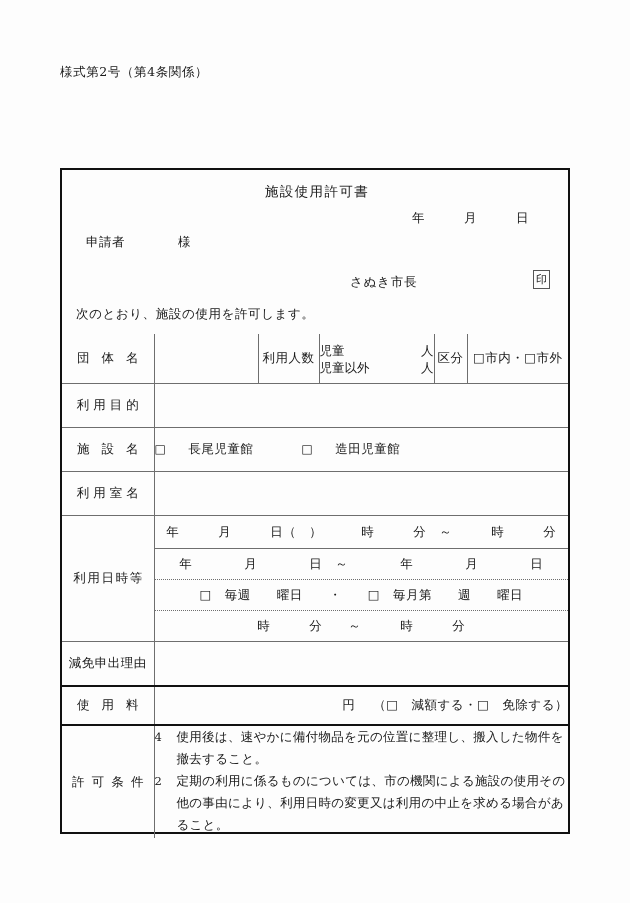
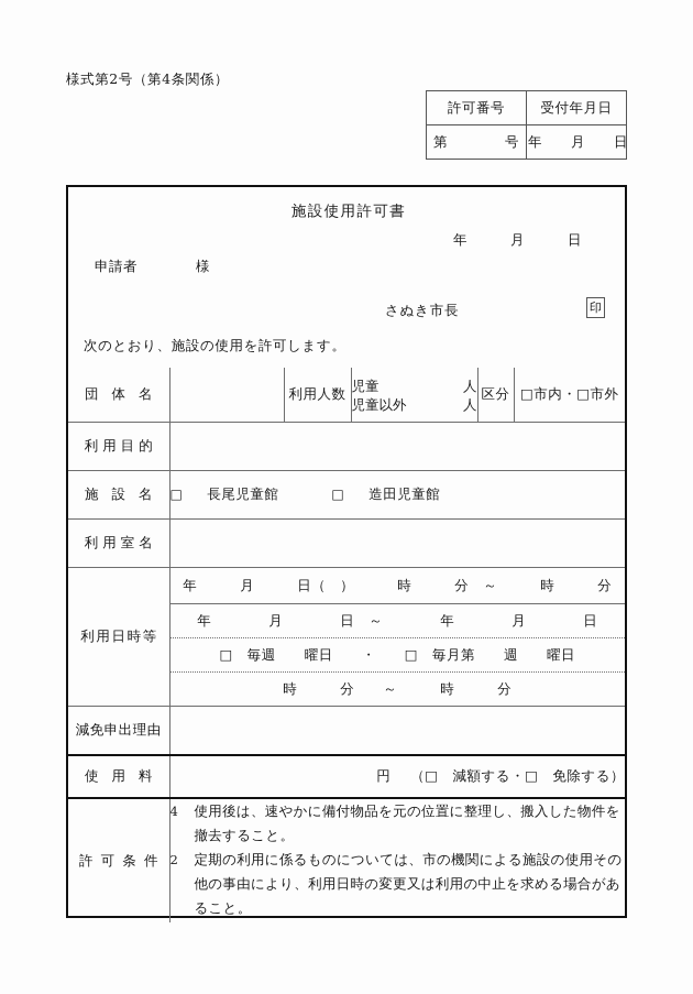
  様式第2号（第4条関係）
+ 許可番号	受付年月日
+ 第 号	年 月 日
  施設使用許可書
  年 月 日
  申請者 様
  さぬき市長
  印
  次のとおり、施設の使用を許可します。
  団 体 名		利用人数	児童 人 児童以外 人	区分	□市内・□市外
  利用目的
  施 設 名	□ 長尾児童館 □ 造田児童館
  利用室名
  利用日時等	年 月 日（ ） 時 分 ～ 時 分 年 月 日 ～ 年 月 日 □ 毎週 曜日 ・ □ 毎月第 週 曜日 時 分 ～ 時 分
  減免申出理由
  使 用 料	円 （□ 減額する・□ 免除する）
  許 可 条 件	4 使用後は、速やかに備付物品を元の位置に整理し、搬入した物件を撤去すること。 2 定期の利用に係るものについては、市の機関による施設の使用その他の事由により、利用日時の変更又は利用の中止を求める場合があること。
